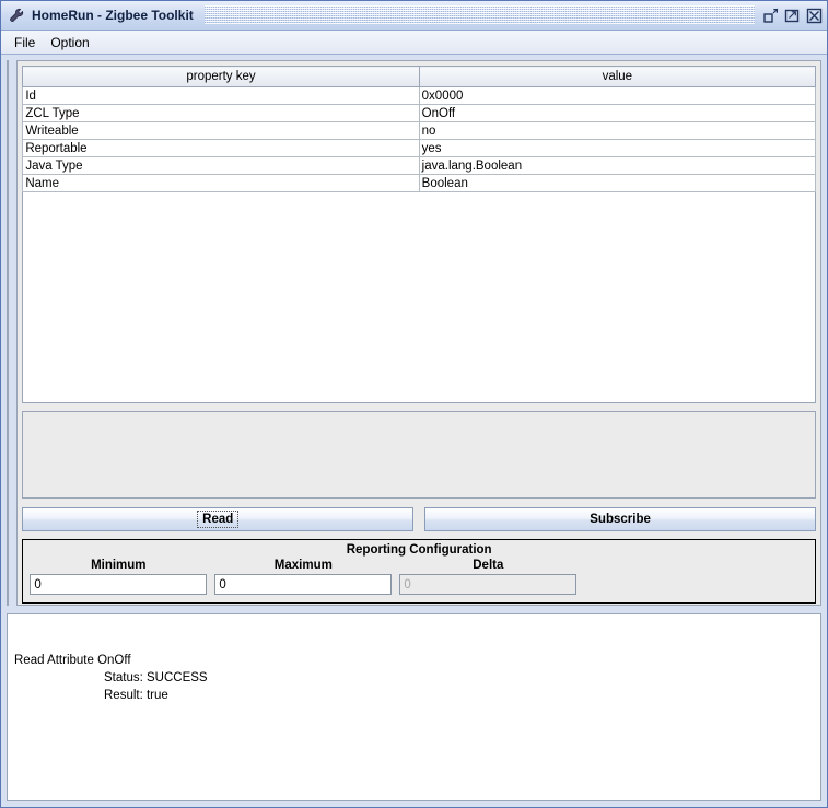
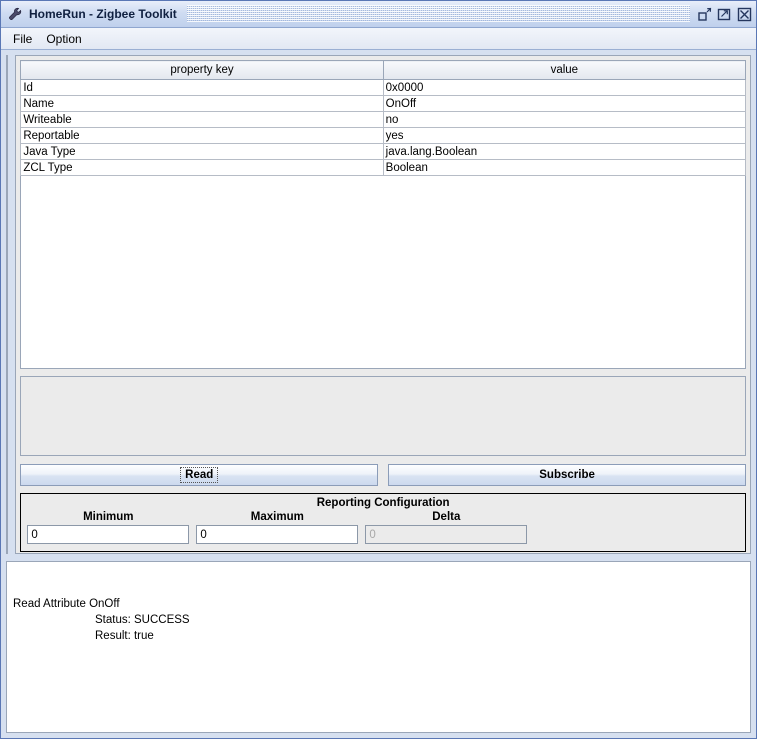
  HomeRun - Zigbee Toolkit
  File
  Option
  property key	value
  Id	0x0000
- ZCL Type	OnOff
+ Name	OnOff
  Writeable	no
  Reportable	yes
  Java Type	java.lang.Boolean
- Name	Boolean
+ ZCL Type	Boolean
  Read
  Subscribe
  Reporting Configuration
  Minimum
  0
  Maximum
  0
  Delta
  0
  Read Attribute OnOff
  Status: SUCCESS
  Result: true
